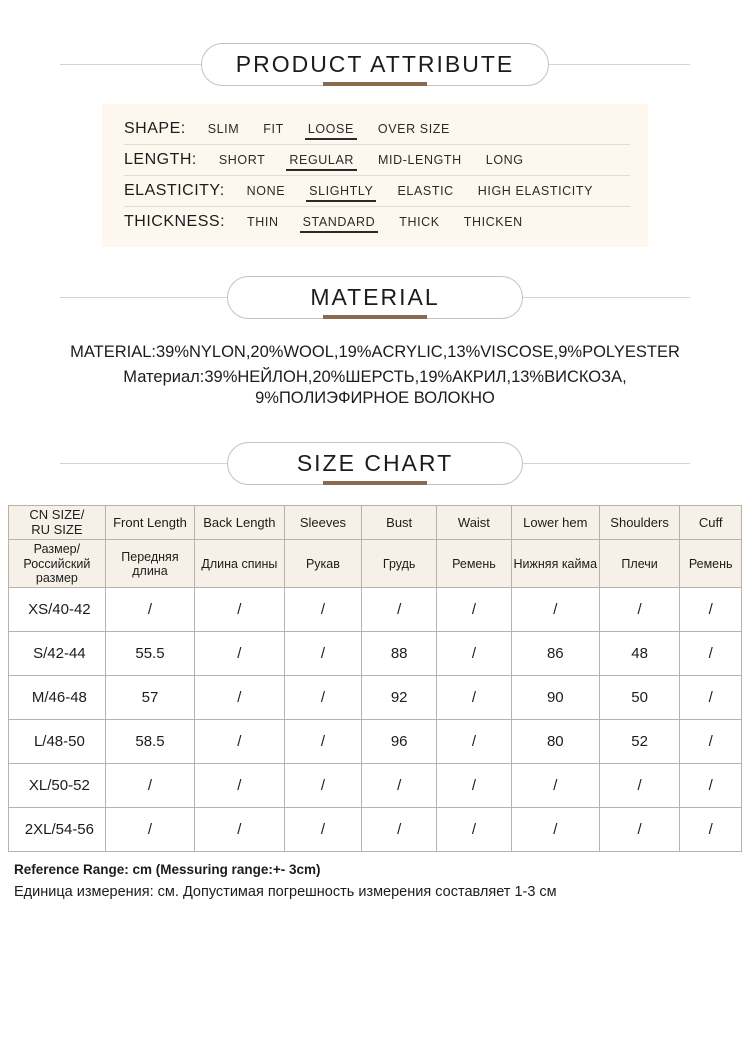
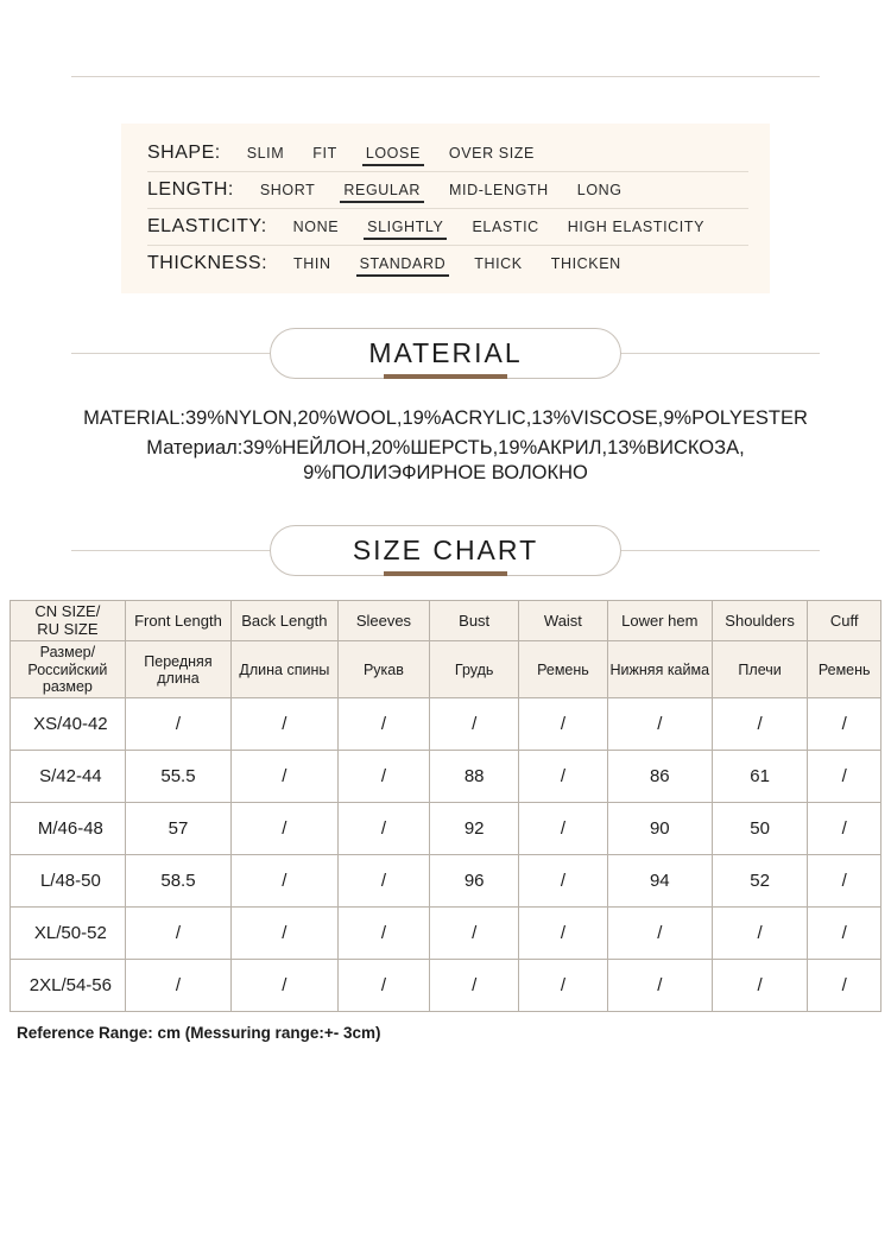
- PRODUCT ATTRIBUTE
  SHAPE:
  SLIM
  FIT
  LOOSE
  OVER SIZE
  LENGTH:
  SHORT
  REGULAR
  MID-LENGTH
  LONG
  ELASTICITY:
  NONE
  SLIGHTLY
  ELASTIC
  HIGH ELASTICITY
  THICKNESS:
  THIN
  STANDARD
  THICK
  THICKEN
  MATERIAL
  MATERIAL:39%NYLON,20%WOOL,19%ACRYLIC,13%VISCOSE,9%POLYESTER
  Материал:39%НЕЙЛОН,20%ШЕРСТЬ,19%АКРИЛ,13%ВИСКОЗА,
  9%ПОЛИЭФИРНОЕ ВОЛОКНО
  SIZE CHART
  CN SIZE/ RU SIZE	Front Length	Back Length	Sleeves	Bust	Waist	Lower hem	Shoulders	Cuff
  Размер/ Российский размер	Передняя длина	Длина спины	Рукав	Грудь	Ремень	Нижняя кайма	Плечи	Ремень
  XS/40-42	/	/	/	/	/	/	/	/
- S/42-44	55.5	/	/	88	/	86	48	/
+ S/42-44	55.5	/	/	88	/	86	61	/
  M/46-48	57	/	/	92	/	90	50	/
- L/48-50	58.5	/	/	96	/	80	52	/
+ L/48-50	58.5	/	/	96	/	94	52	/
  XL/50-52	/	/	/	/	/	/	/	/
  2XL/54-56	/	/	/	/	/	/	/	/
  Reference Range: cm (Messuring range:+- 3cm)
- Единица измерения: см. Допустимая погрешность измерения составляет 1-3 см
